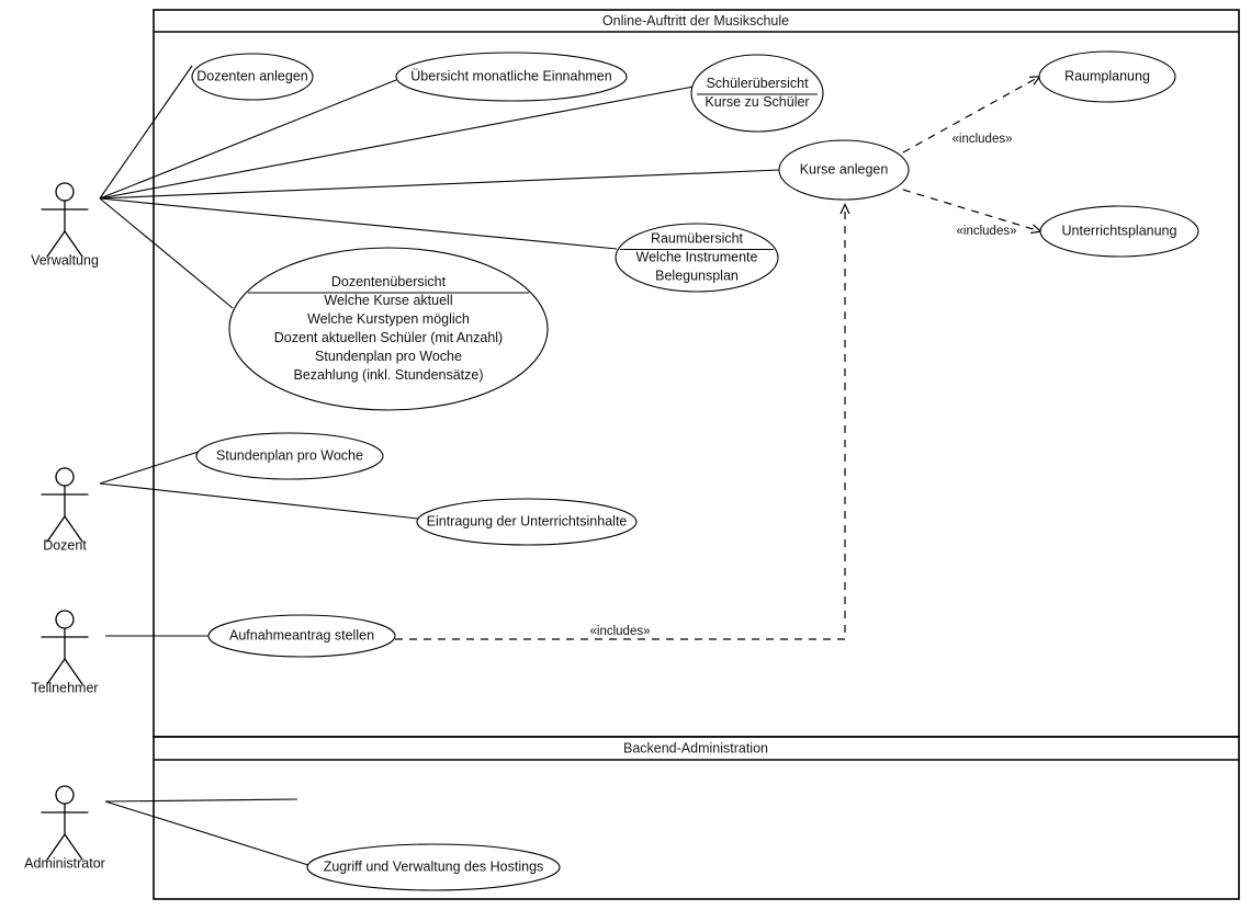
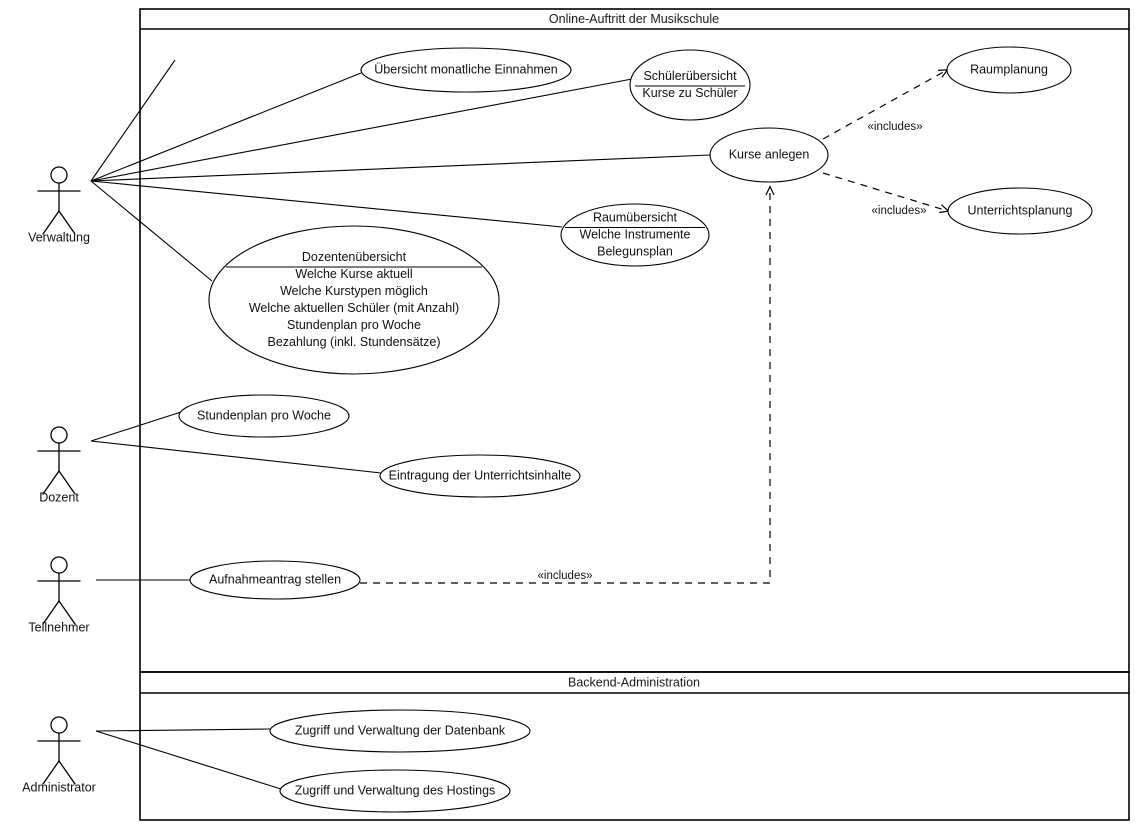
  Online-Auftritt der Musikschule
  Backend-Administration
  «includes»
  «includes»
  «includes»
- Dozenten anlegen
  Übersicht monatliche Einnahmen
  Schülerübersicht
  Kurse zu Schüler
  Kurse anlegen
  Raumplanung
  Unterrichtsplanung
  Raumübersicht
  Welche Instrumente
  Belegunsplan
  Dozentenübersicht
  Welche Kurse aktuell
  Welche Kurstypen möglich
- Dozent aktuellen Schüler (mit Anzahl)
+ Welche aktuellen Schüler (mit Anzahl)
  Stundenplan pro Woche
  Bezahlung (inkl. Stundensätze)
  Stundenplan pro Woche
  Eintragung der Unterrichtsinhalte
  Aufnahmeantrag stellen
+ Zugriff und Verwaltung der Datenbank
  Zugriff und Verwaltung des Hostings
  Verwaltung
  Dozent
  Teilnehmer
  Administrator
